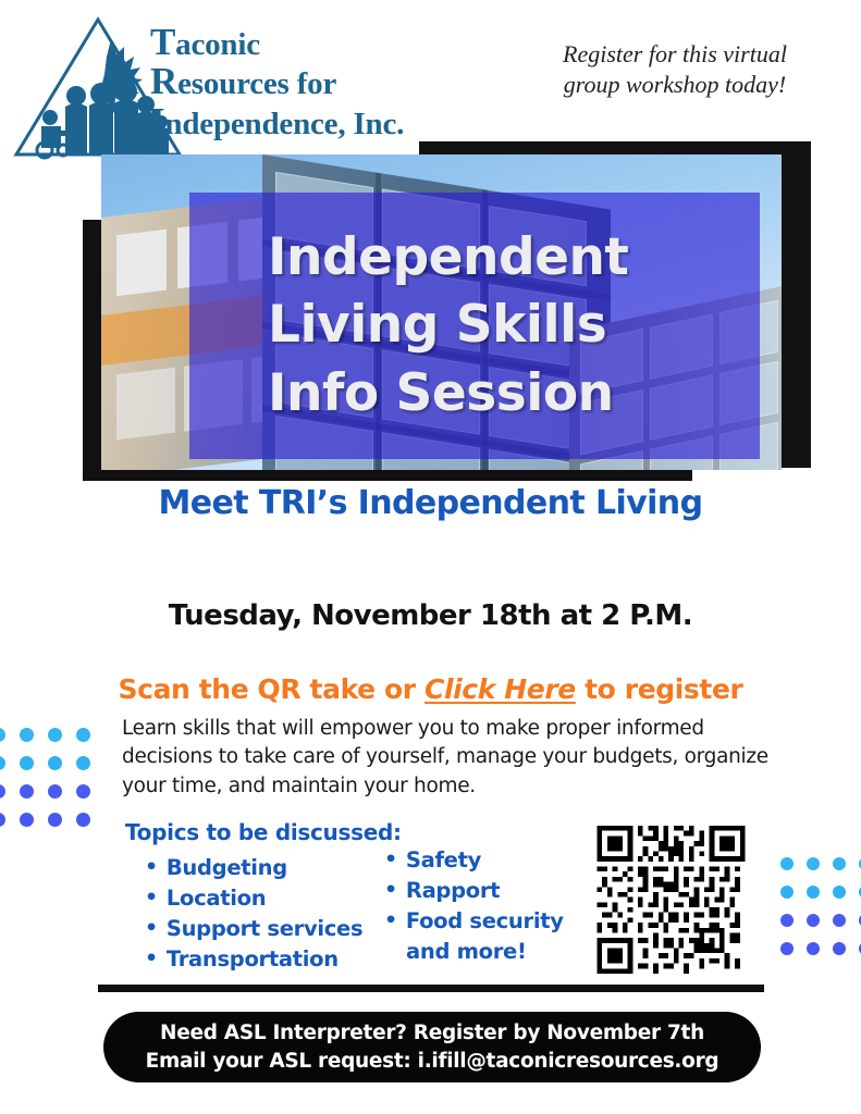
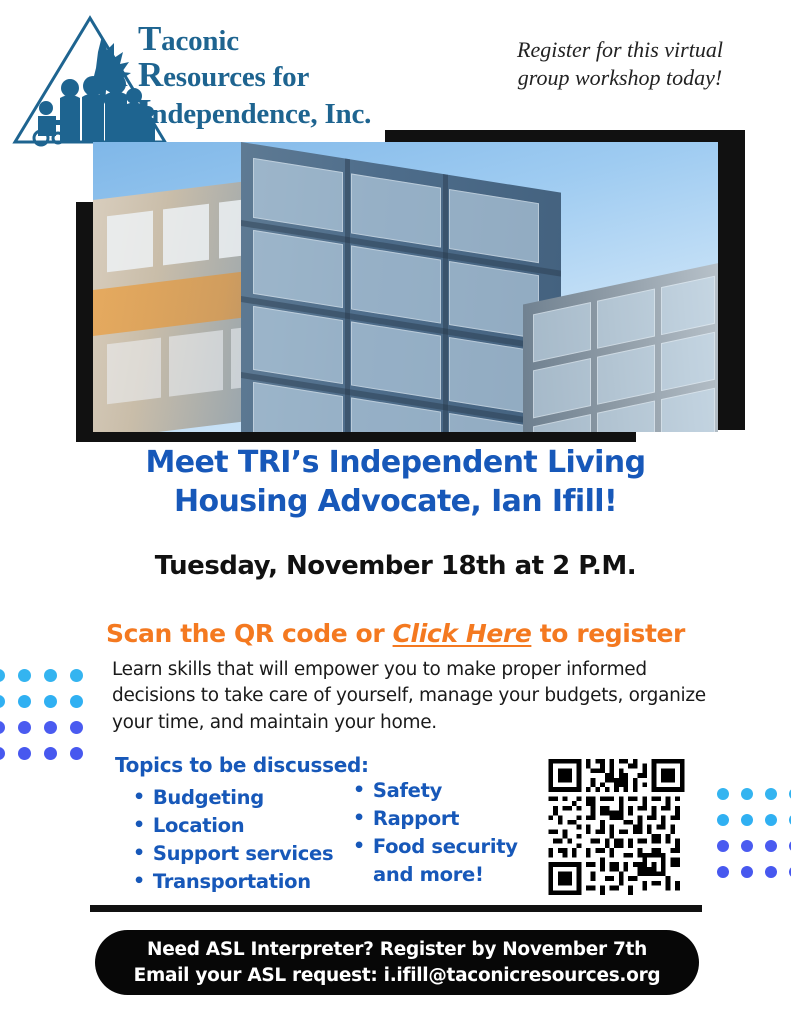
  Taconic
  Resources for
  Independence, Inc.
  Register for this virtual
  group workshop today!
- Independent
- Living Skills
- Info Session
  Meet TRI’s Independent Living
+ Housing Advocate, Ian Ifill!
  Tuesday, November 18th at 2 P.M.
- Scan the QR take or Click Here to register
+ Scan the QR code or Click Here to register
  Learn skills that will empower you to make proper informed decisions to take care of yourself, manage your budgets, organize your time, and maintain your home.
  Topics to be discussed:
  •
  Budgeting
  •
  Location
  •
  Support services
  •
  Transportation
  •
  Safety
  •
  Rapport
  •
  Food security
  and more!
  Need ASL Interpreter? Register by November 7th
  Email your ASL request: i.ifill@taconicresources.org
